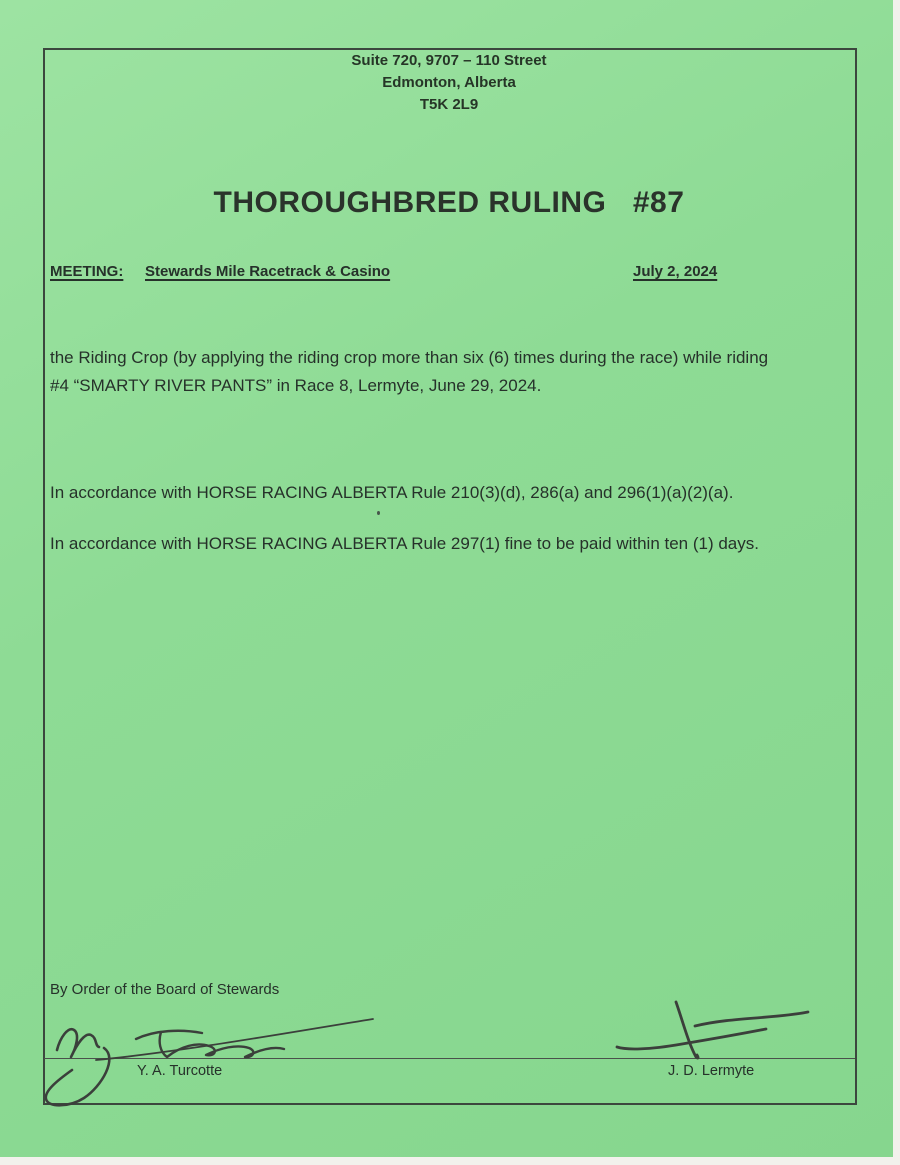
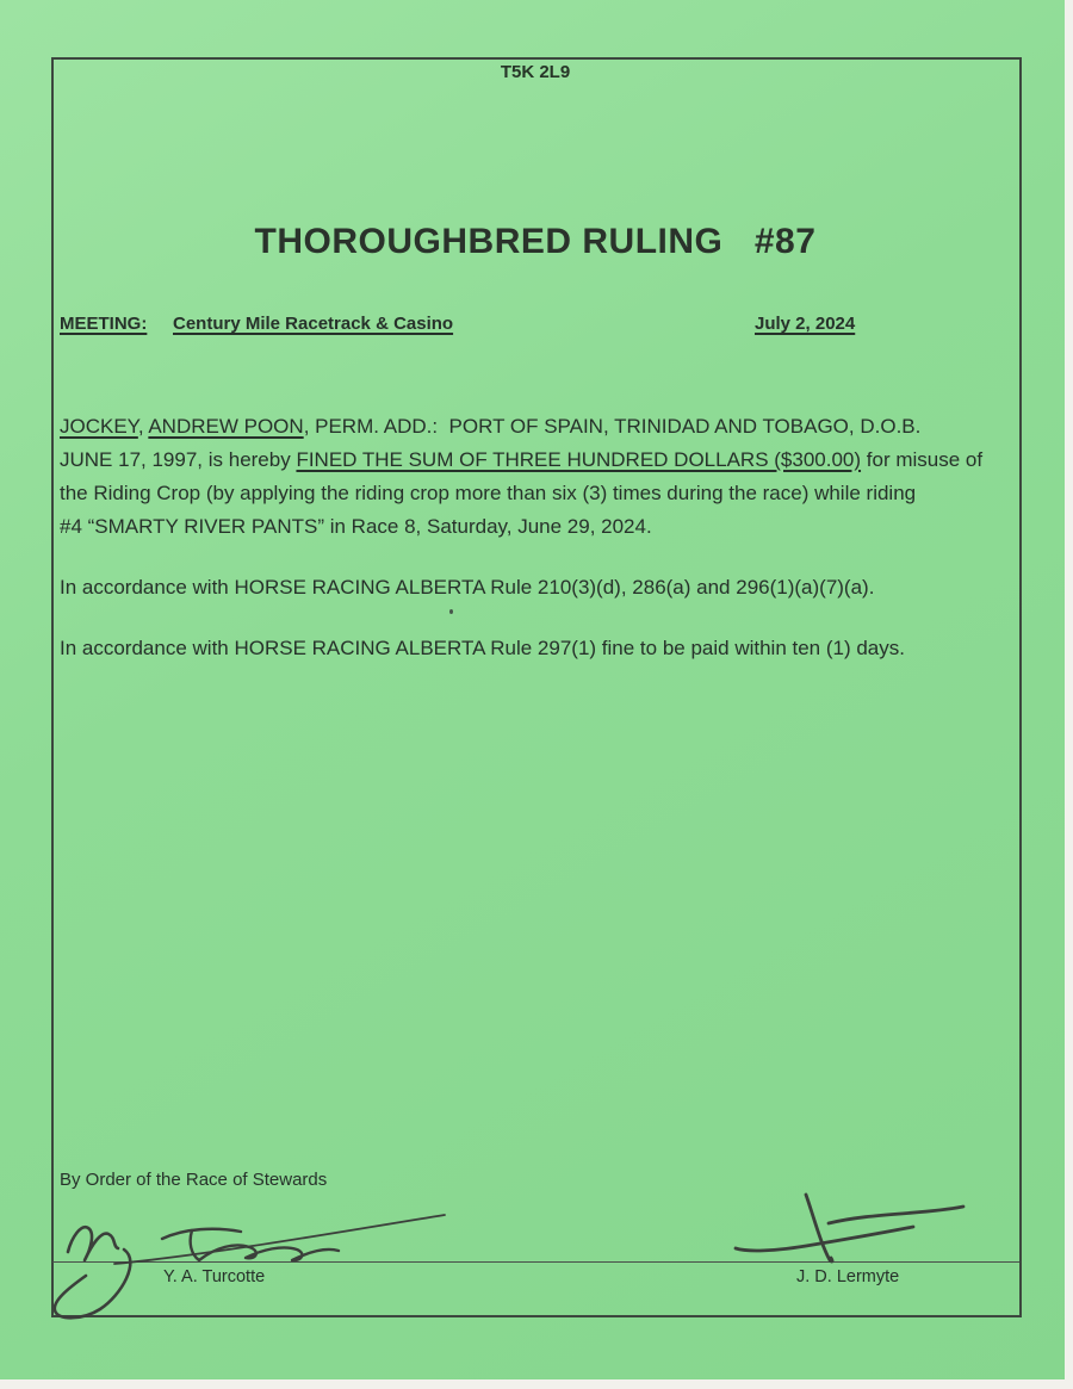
- Suite 720, 9707 – 110 Street
- Edmonton, Alberta
  T5K 2L9
  THOROUGHBRED RULING #87
  MEETING:
- Stewards Mile Racetrack & Casino
+ Century Mile Racetrack & Casino
  July 2, 2024
+ JOCKEY, ANDREW POON, PERM. ADD.: PORT OF SPAIN, TRINIDAD AND TOBAGO, D.O.B.
+ JUNE 17, 1997, is hereby FINED THE SUM OF THREE HUNDRED DOLLARS ($300.00) for misuse of
- the Riding Crop (by applying the riding crop more than six (6) times during the race) while riding
+ the Riding Crop (by applying the riding crop more than six (3) times during the race) while riding
- #4 “SMARTY RIVER PANTS” in Race 8, Lermyte, June 29, 2024.
+ #4 “SMARTY RIVER PANTS” in Race 8, Saturday, June 29, 2024.
- In accordance with HORSE RACING ALBERTA Rule 210(3)(d), 286(a) and 296(1)(a)(2)(a).
+ In accordance with HORSE RACING ALBERTA Rule 210(3)(d), 286(a) and 296(1)(a)(7)(a).
  In accordance with HORSE RACING ALBERTA Rule 297(1) fine to be paid within ten (1) days.
- By Order of the Board of Stewards
+ By Order of the Race of Stewards
  Y. A. Turcotte
  J. D. Lermyte
